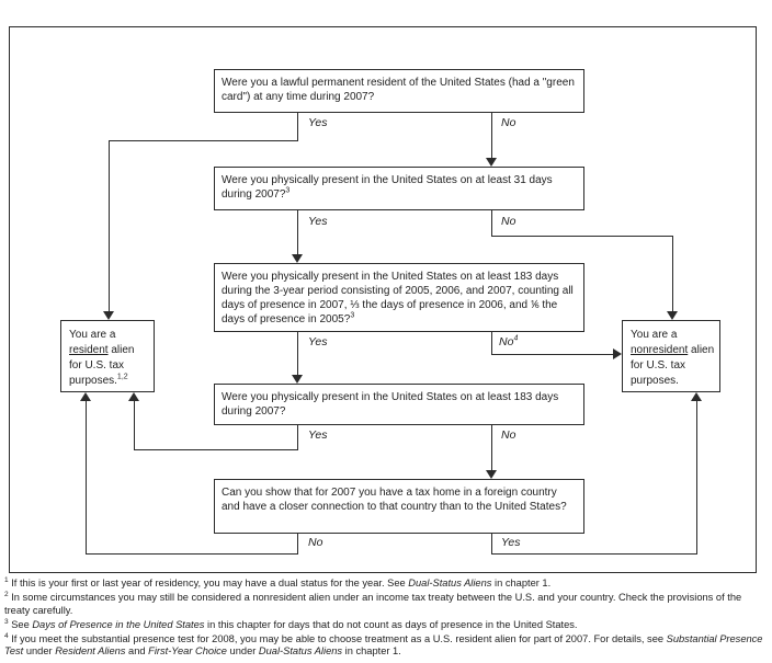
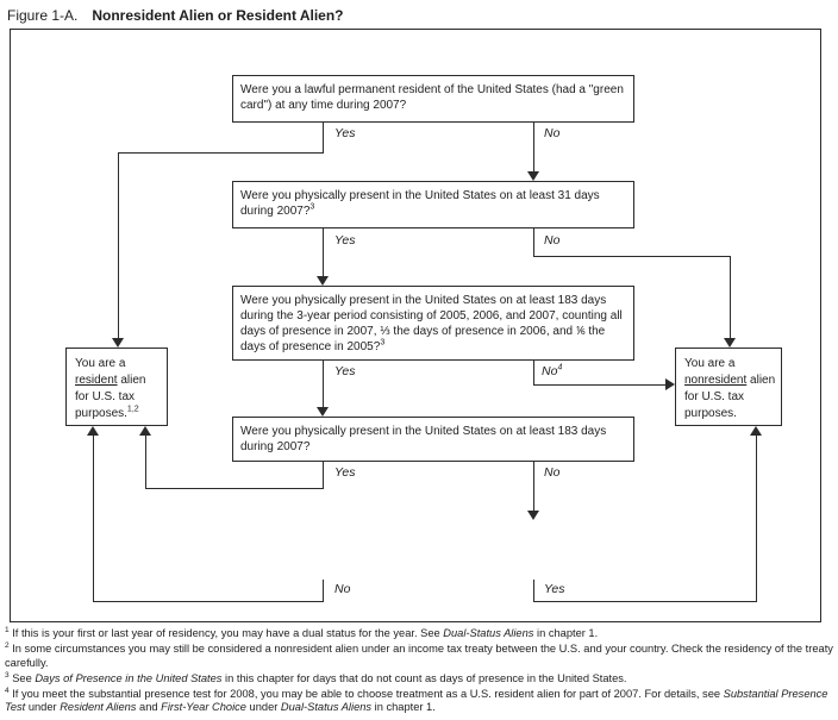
+ Figure 1-A. Nonresident Alien or Resident Alien?
  Were you a lawful permanent resident of the United States (had a "green card") at any time during 2007?
  Were you physically present in the United States on at least 31 days during 2007?
  Were you physically present in the United States on at least 183 days during the 3-year period consisting of 2005, 2006, and 2007, counting all days of presence in 2007, ⅓ the days of presence in 2006, and ⅙ the days of presence in 2005?
  Were you physically present in the United States on at least 183 days during 2007?
- Can you show that for 2007 you have a tax home in a foreign country and have a closer connection to that country than to the United States?
  You are a resident alien for U.S. tax purposes.
  You are a nonresident alien for U.S. tax purposes.
  Yes
  No
  Yes
  No
  Yes
  Yes
  No
  No
  Yes
  If this is your first or last year of residency, you may have a dual status for the year. See Dual-Status Aliens in chapter 1.
- In some circumstances you may still be considered a nonresident alien under an income tax treaty between the U.S. and your country. Check the provisions of the treaty carefully.
+ In some circumstances you may still be considered a nonresident alien under an income tax treaty between the U.S. and your country. Check the residency of the treaty carefully.
  See Days of Presence in the United States in this chapter for days that do not count as days of presence in the United States.
  If you meet the substantial presence test for 2008, you may be able to choose treatment as a U.S. resident alien for part of 2007. For details, see Substantial Presence Test under Resident Aliens and First-Year Choice under Dual-Status Aliens in chapter 1.
